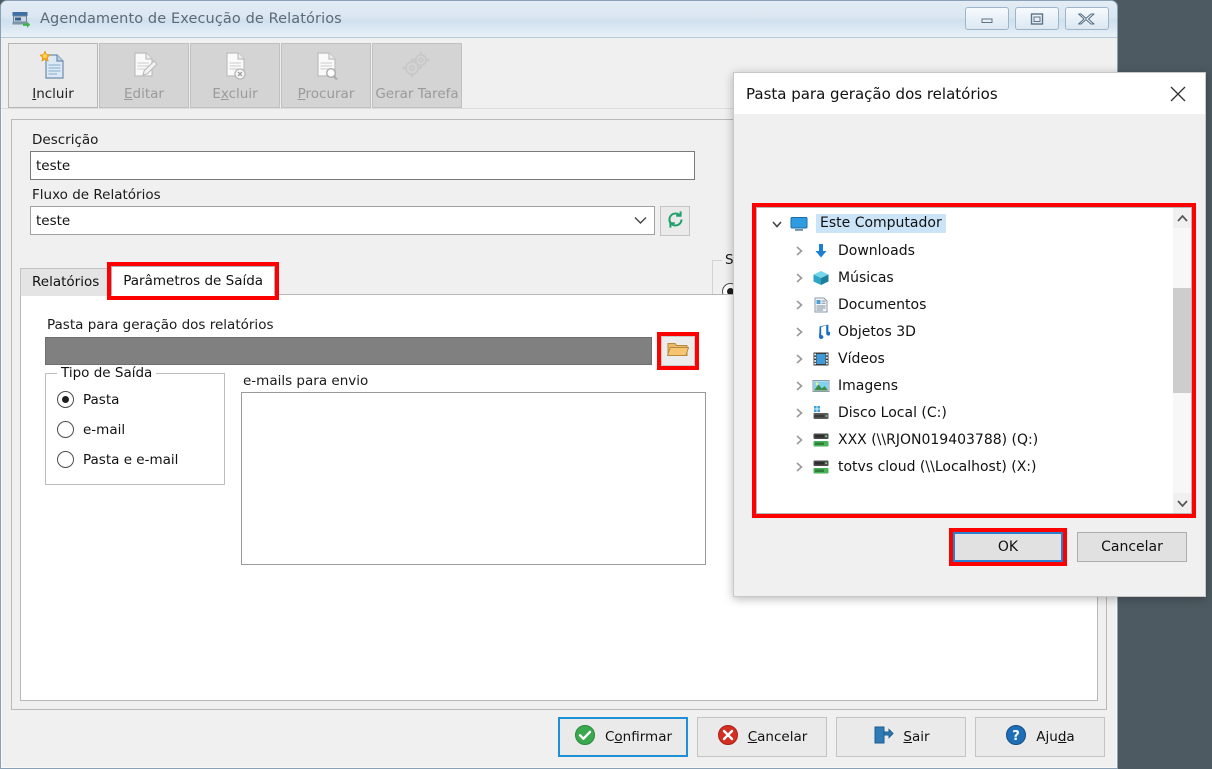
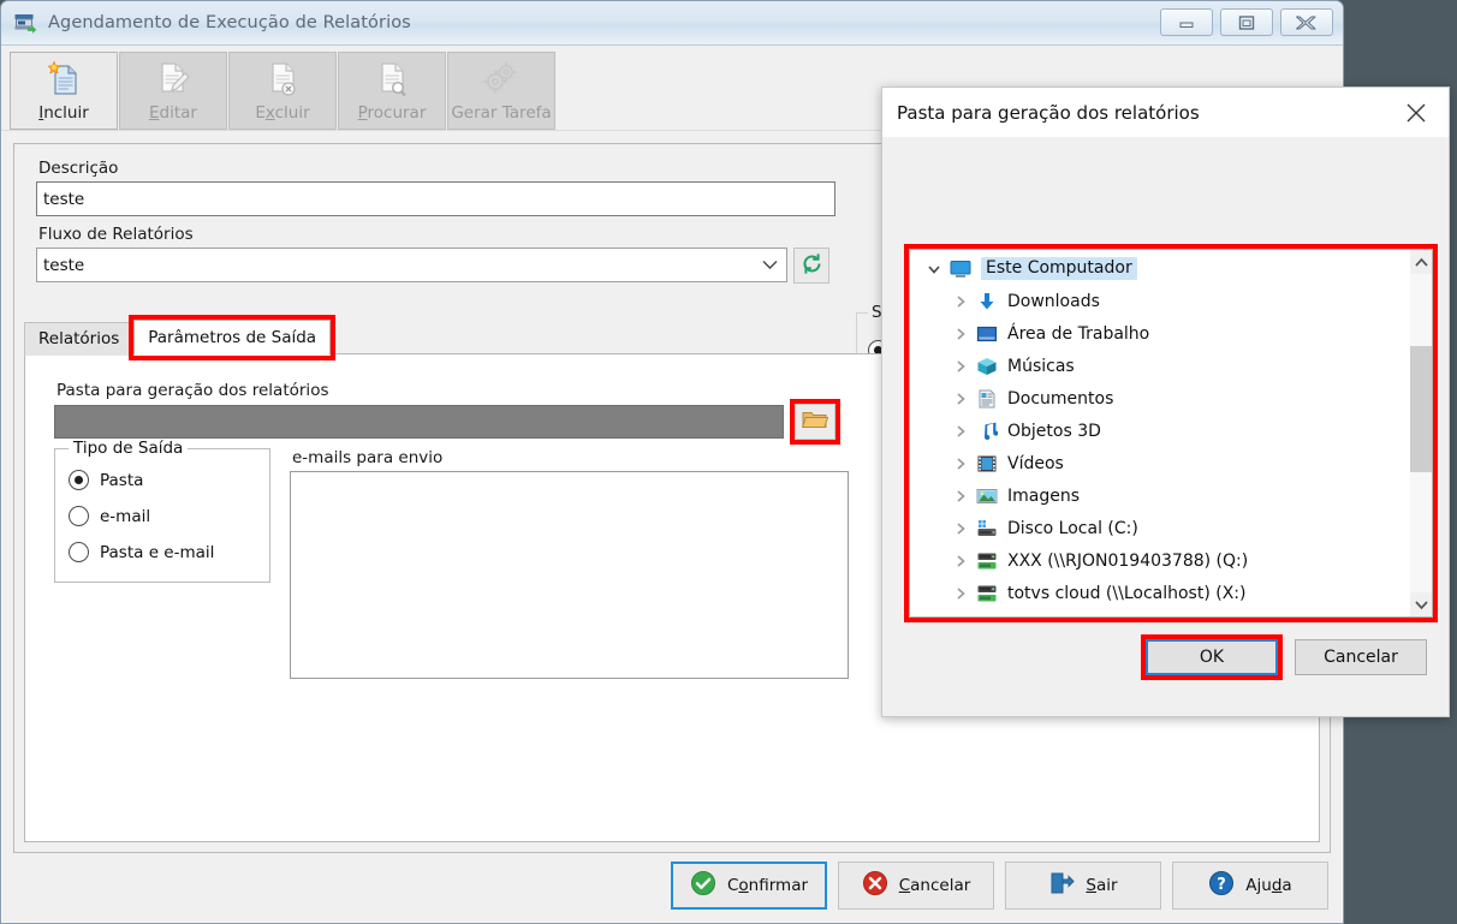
  Agendamento de Execução de Relatórios
  Incluir
  Editar
  Excluir
  Procurar
  Gerar Tarefa
  Descrição
  teste
  Fluxo de Relatórios
  teste
  Relatórios
  Parâmetros de Saída
  Pasta para geração dos relatórios
  Tipo de Saída
  Pasta
  e-mail
  Pasta e e-mail
  e-mails para envio
  Confirmar
  Cancelar
  Sair
  ?
  Ajuda
  Pasta para geração dos relatórios
  Este Computador
  Downloads
+ Área de Trabalho
  Músicas
  Documentos
  Objetos 3D
  Vídeos
  Imagens
  Disco Local (C:)
  XXX (\\RJON019403788) (Q:)
  totvs cloud (\\Localhost) (X:)
  OK
  Cancelar
